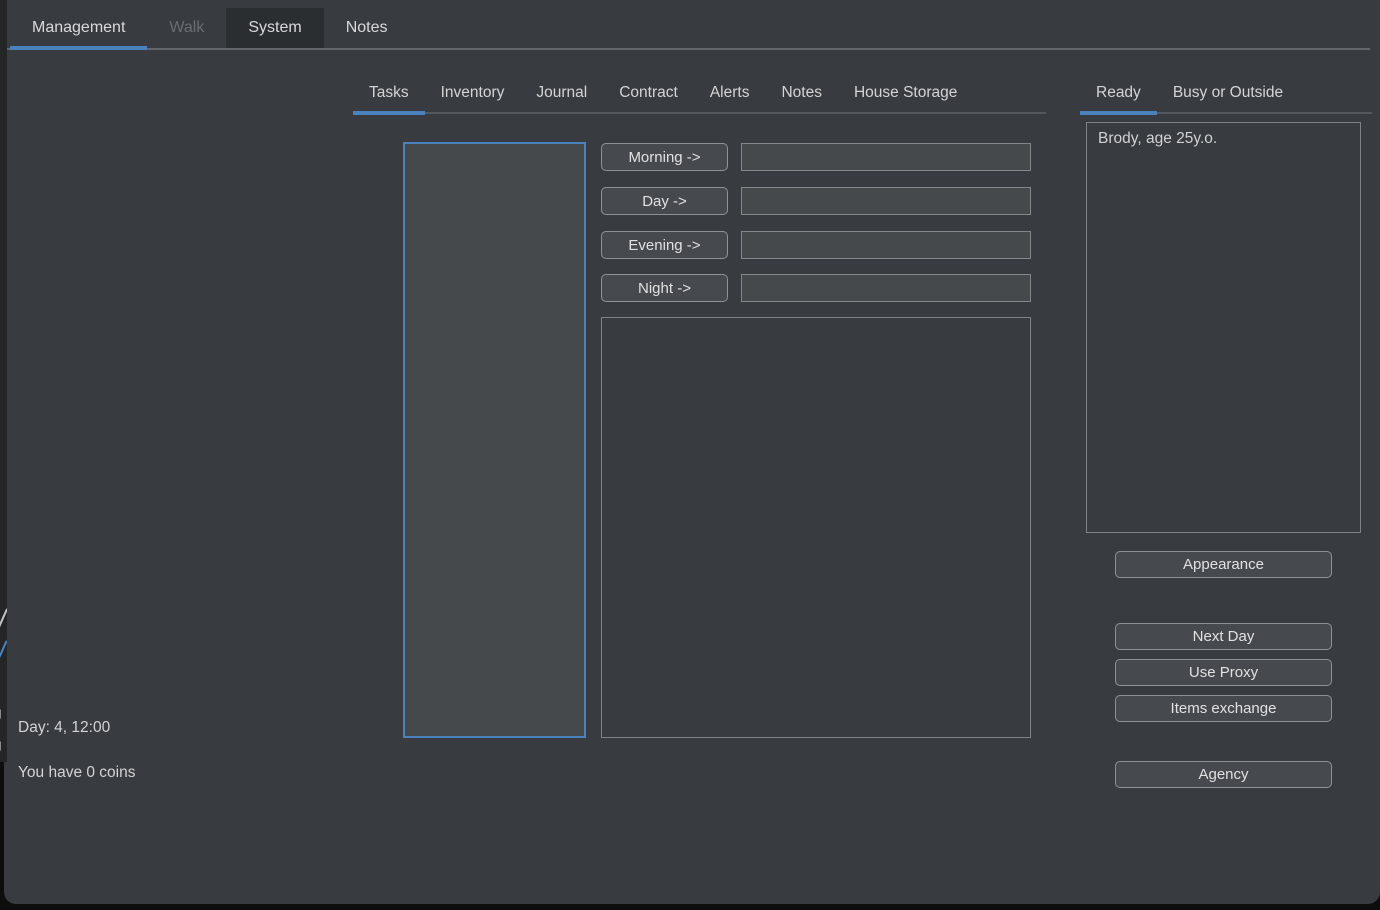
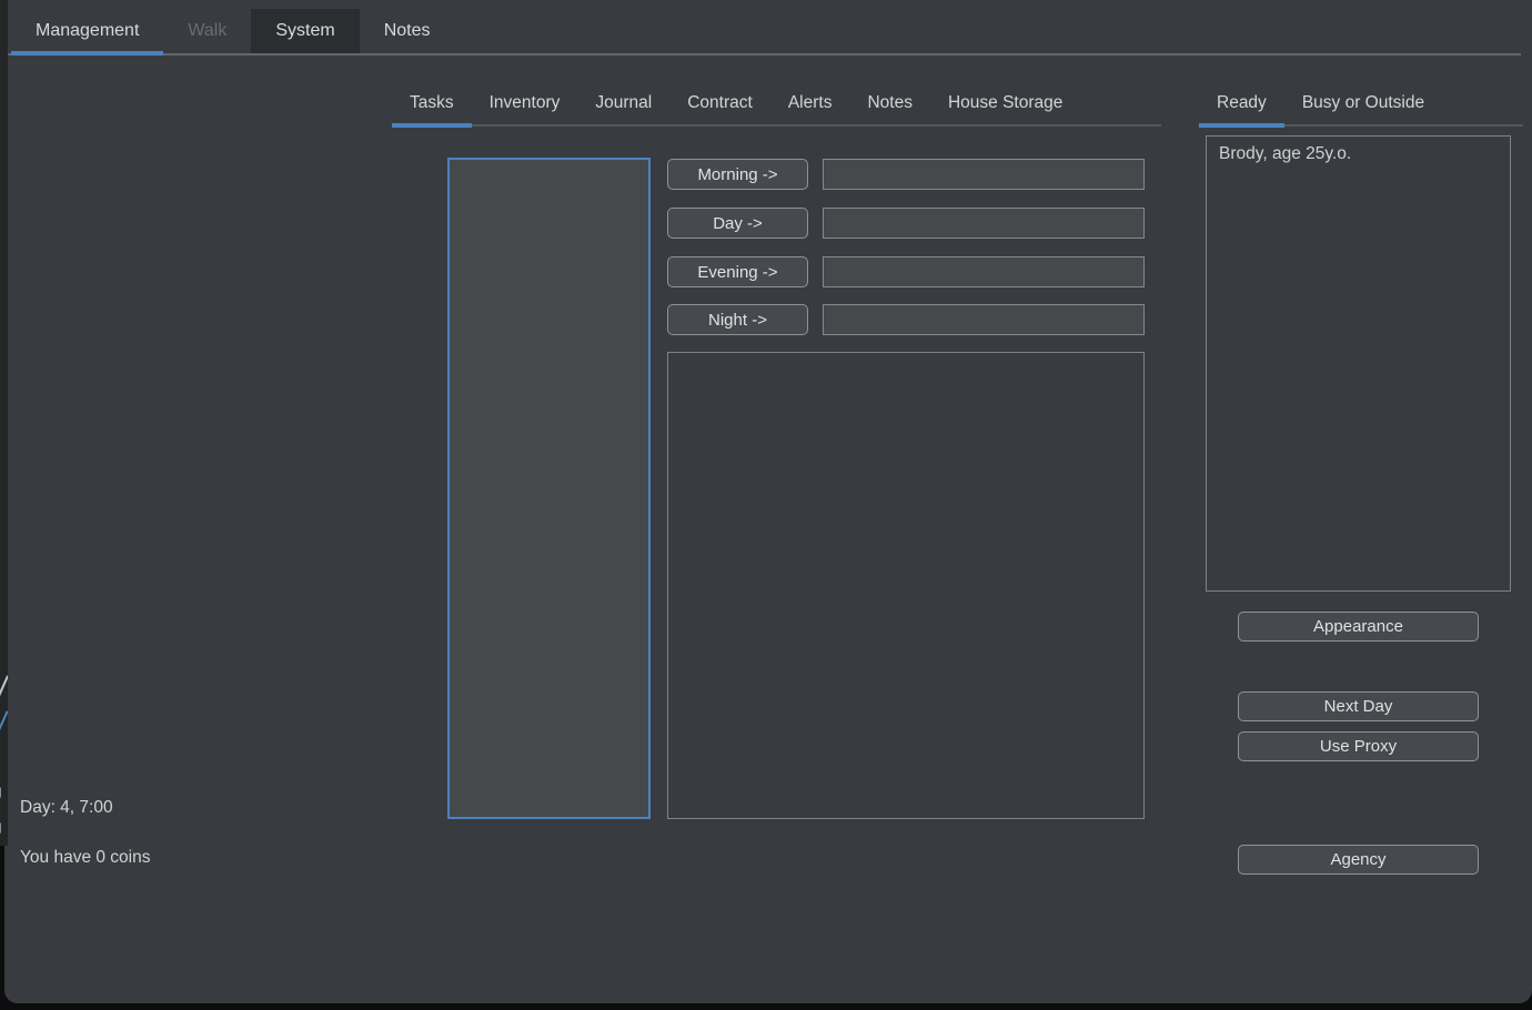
  Management
  Walk
  System
  Notes
  Tasks
  Inventory
  Journal
  Contract
  Alerts
  Notes
  House Storage
  Ready
  Busy or Outside
  Brody, age 25y.o.
  Morning ->
  Day ->
  Evening ->
  Night ->
  Appearance
  Next Day
  Use Proxy
- Items exchange
  Agency
- Day: 4, 12:00
+ Day: 4, 7:00
  You have 0 coins
